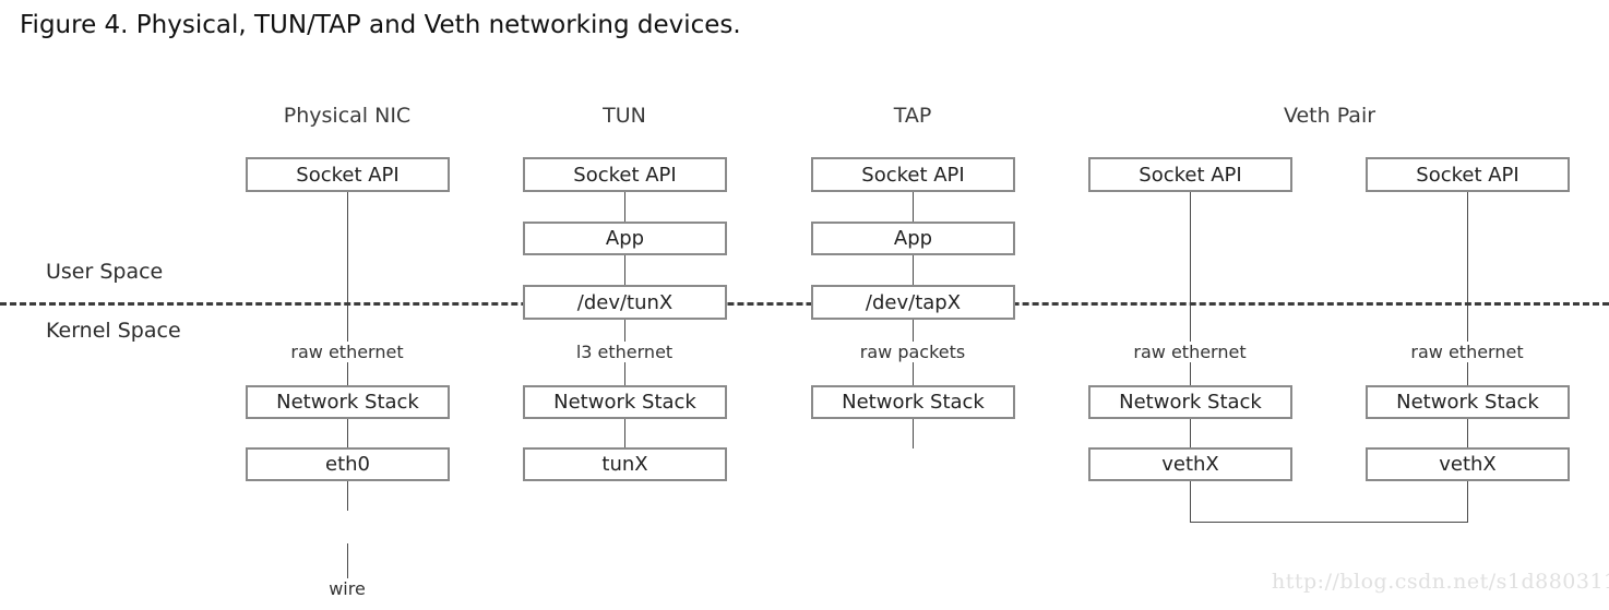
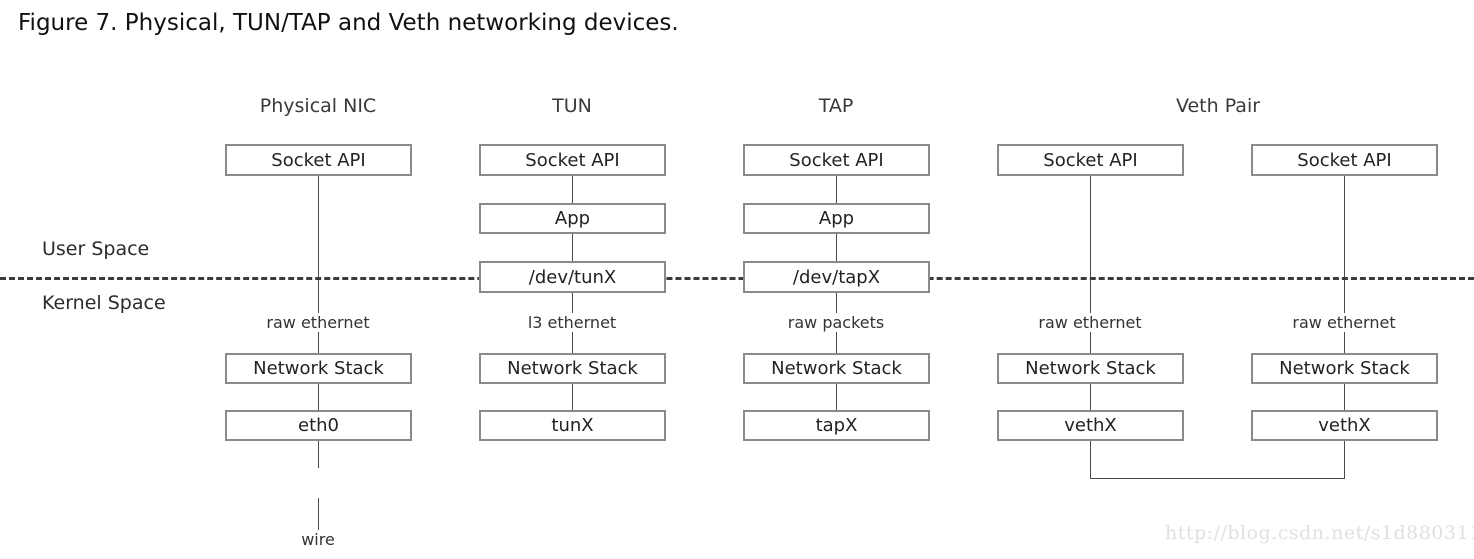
- Figure 4. Physical, TUN/TAP and Veth networking devices.
+ Figure 7. Physical, TUN/TAP and Veth networking devices.
  User Space
  Kernel Space
  Physical NIC
  TUN
  TAP
  Veth Pair
  Socket API
  raw ethernet
  Network Stack
  eth0
  wire
  Socket API
  App
  /dev/tunX
  l3 ethernet
  Network Stack
  tunX
  Socket API
  App
  /dev/tapX
  raw packets
  Network Stack
+ tapX
  Socket API
  raw ethernet
  Network Stack
  vethX
  Socket API
  raw ethernet
  Network Stack
  vethX
  http://blog.csdn.net/s1d88031
